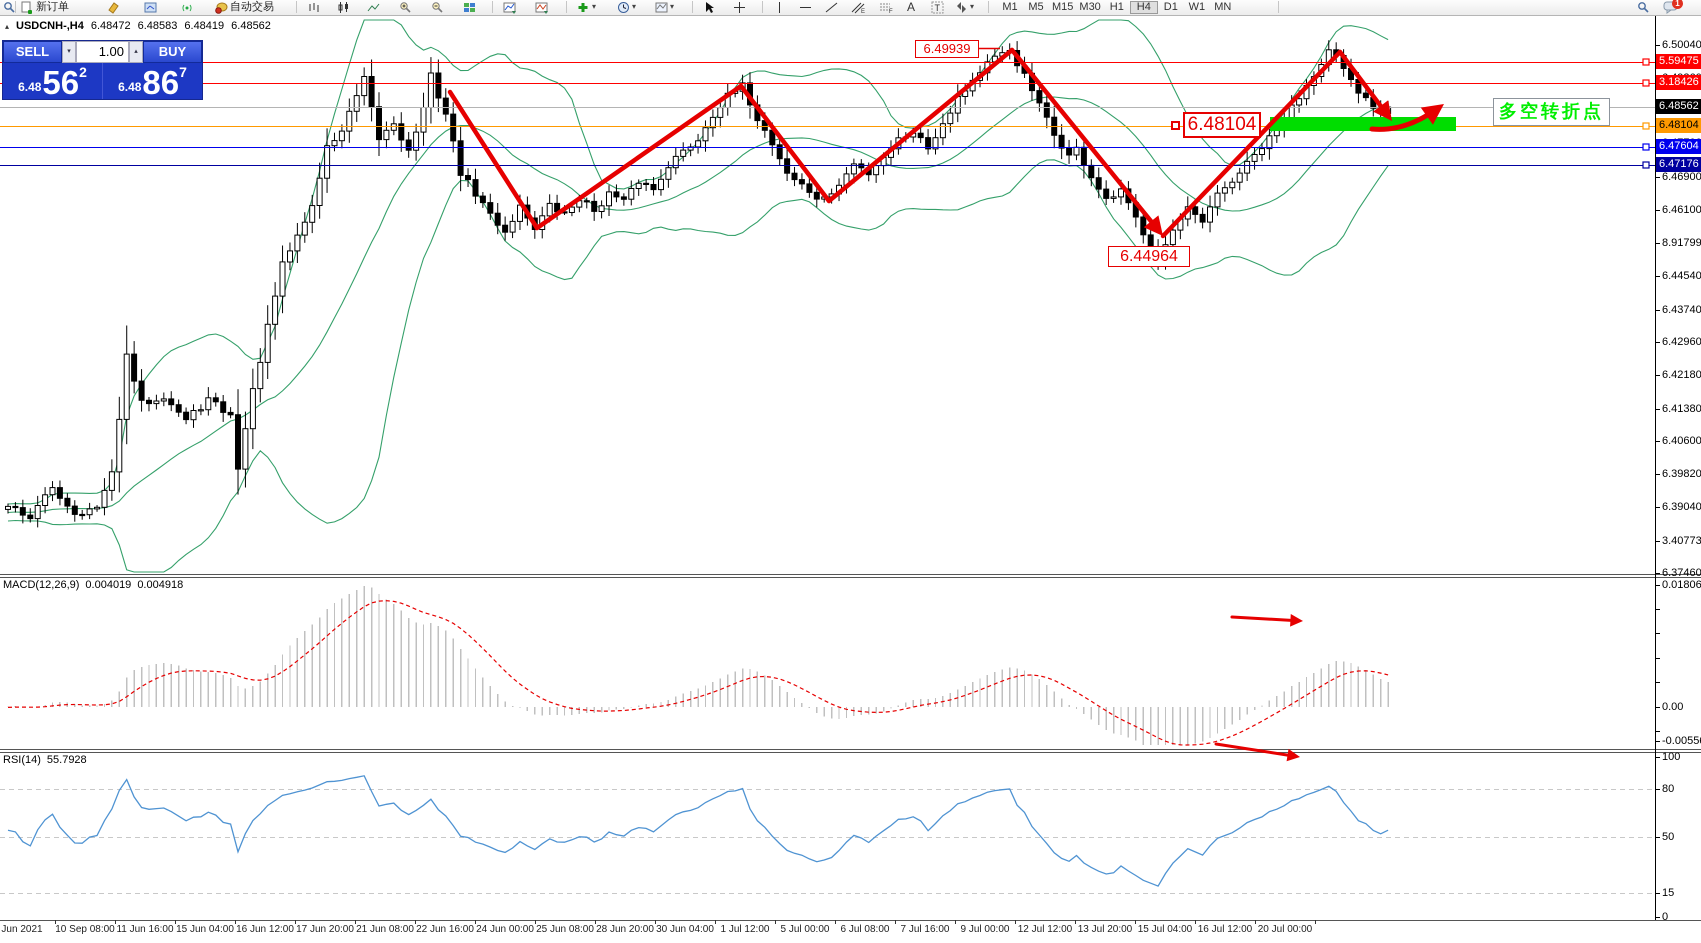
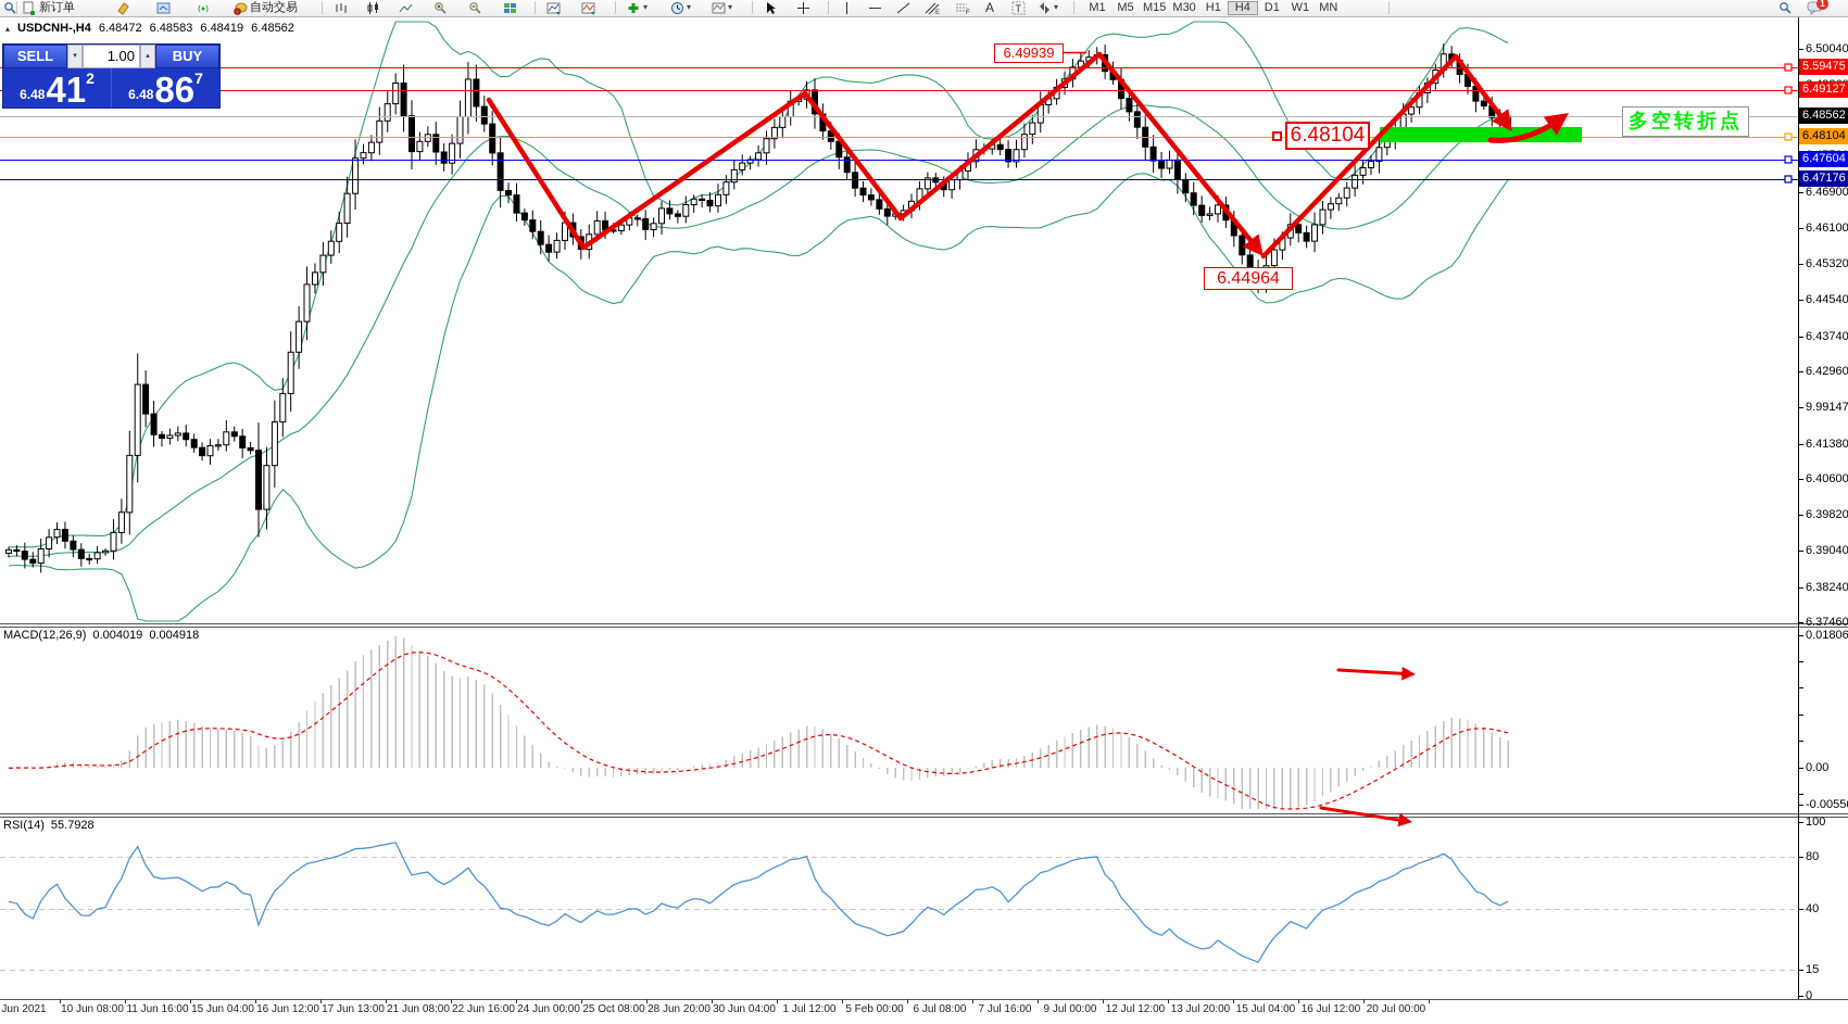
  新订单
  自动交易
  ▾
  ▾
  ▾
  A
  T
  ▾
  M1
  M5
  M15
  M30
  H1
  H4
  D1
  W1
  MN
  1
  ▴
  USDCNH-,H4
  6.48472
  6.48583
  6.48419
  6.48562
  SELL
  1.00
  BUY
  6.48
- 56
+ 41
  2
  6.48
  86
  7
  MACD(12,26,9)
  0.004019
  0.004918
  RSI(14)
  55.7928
  6.49939
  6.48104
  6.44964
  多空转折点
  6.50040
  6.46900
  6.46100
- 8.91799
+ 6.45320
  6.44540
  6.43740
  6.42960
- 6.42180
+ 9.99147
  6.41380
  6.40600
  6.39820
  6.39040
- 3.40773
+ 6.38240
  6.37460
  0.01806
  0.00
  -0.0055
  100
  80
- 50
+ 40
  15
  0
  5.59475
- 3.18426
+ 6.49127
  6.48562
  6.48104
  6.47604
  6.47176
  Jun 2021
- 10 Sep 08:00
+ 10 Jun 08:00
  11 Jun 16:00
  15 Jun 04:00
  16 Jun 12:00
- 17 Jun 20:00
+ 17 Jun 13:00
  21 Jun 08:00
  22 Jun 16:00
  24 Jun 00:00
- 25 Jun 08:00
+ 25 Oct 08:00
  28 Jun 20:00
  30 Jun 04:00
  1 Jul 12:00
- 5 Jul 00:00
+ 5 Feb 00:00
  6 Jul 08:00
  7 Jul 16:00
  9 Jul 00:00
  12 Jul 12:00
  13 Jul 20:00
  15 Jul 04:00
  16 Jul 12:00
  20 Jul 00:00
